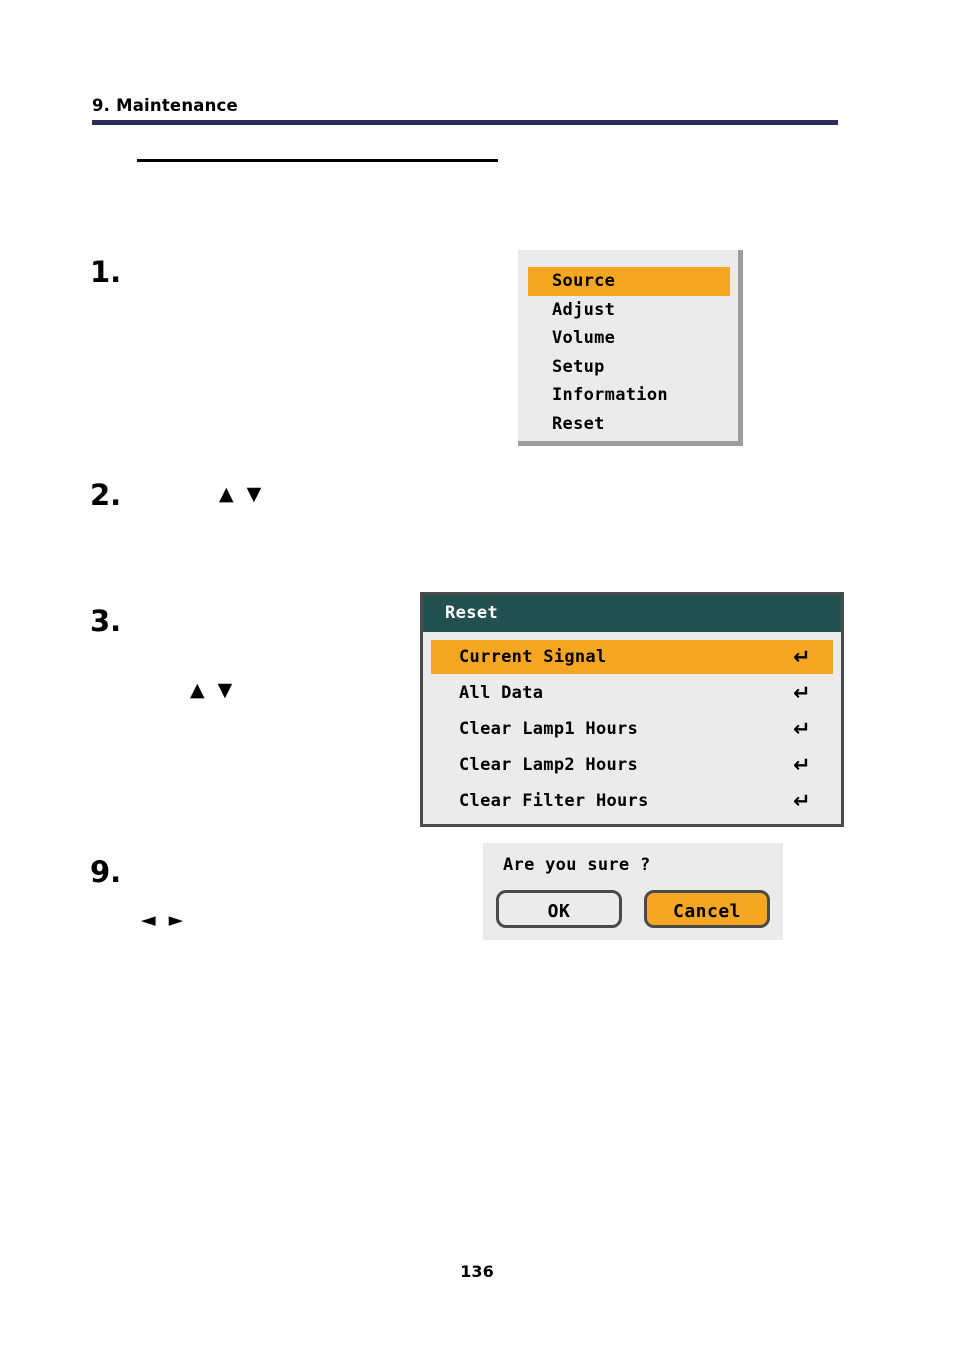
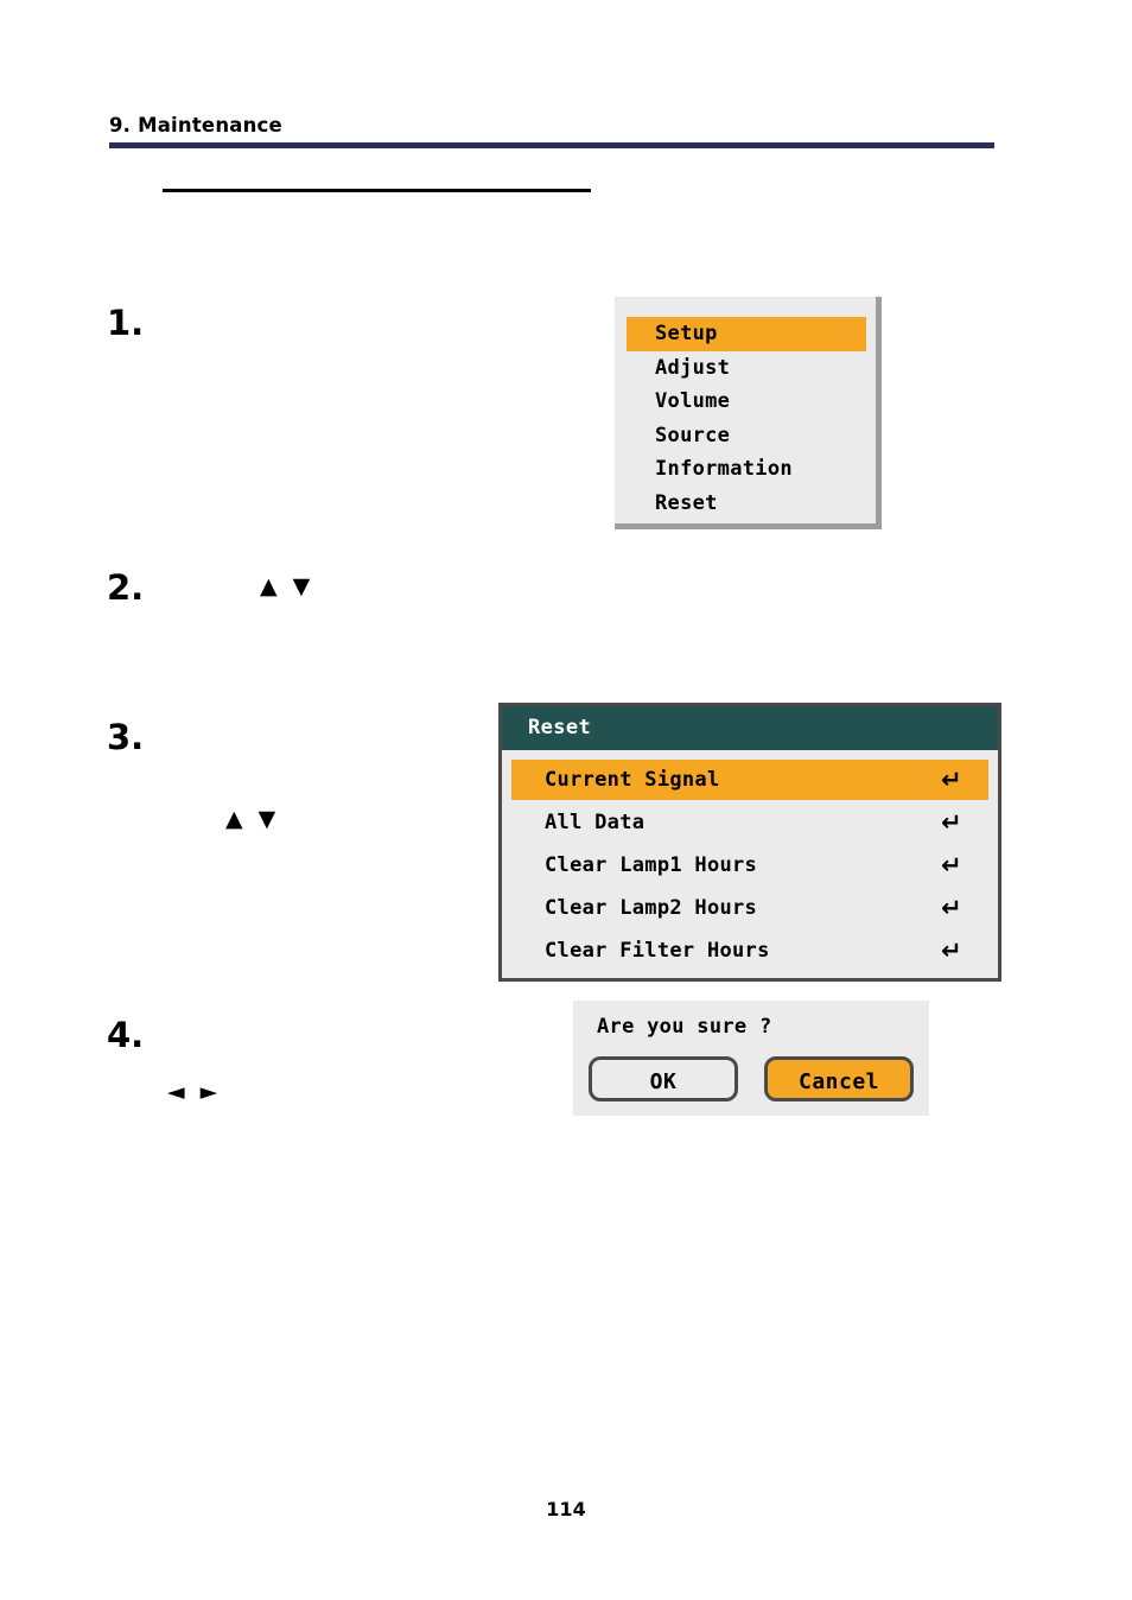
  9. Maintenance
  1.
  2.
  3.
- 9.
+ 4.
  ▲ ▼
  ▲ ▼
  ◄ ►
- Source
+ Setup
  Adjust
  Volume
- Setup
+ Source
  Information
  Reset
  Reset
  Current Signal
  ↵
  All Data
  ↵
  Clear Lamp1 Hours
  ↵
  Clear Lamp2 Hours
  ↵
  Clear Filter Hours
  ↵
  Are you sure ?
  OK
  Cancel
- 136
+ 114
